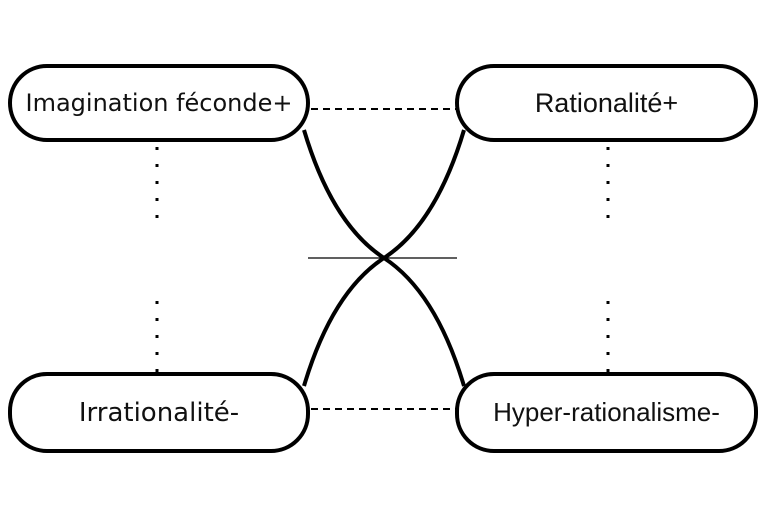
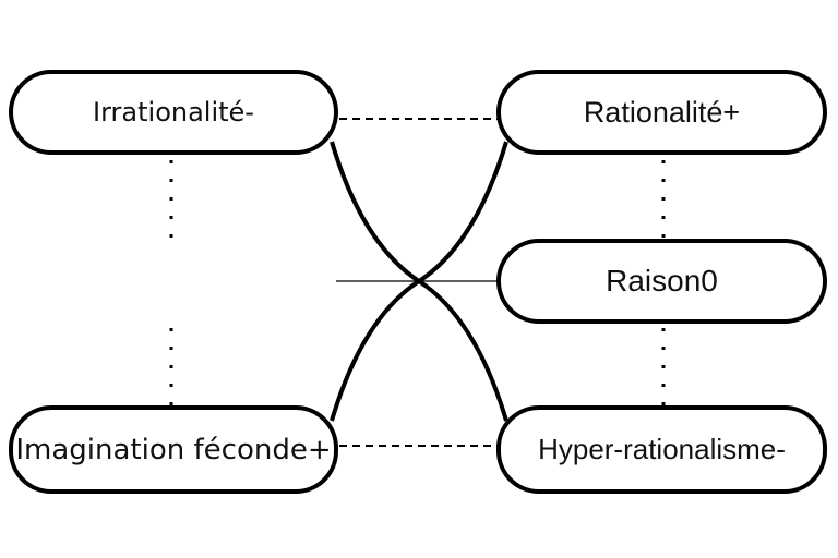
- Imagination féconde+
+ Irrationalité-
  Rationalité+
+ Raison0
- Irrationalité-
+ Imagination féconde+
  Hyper-rationalisme-
